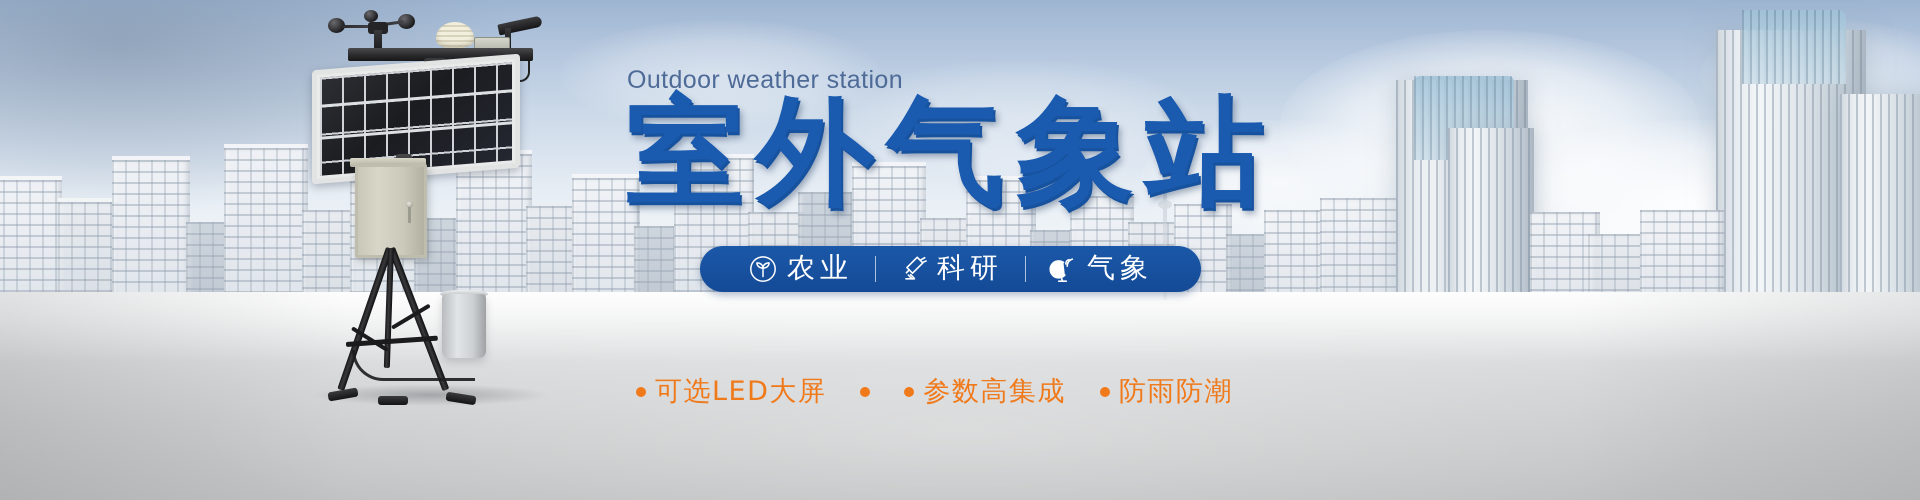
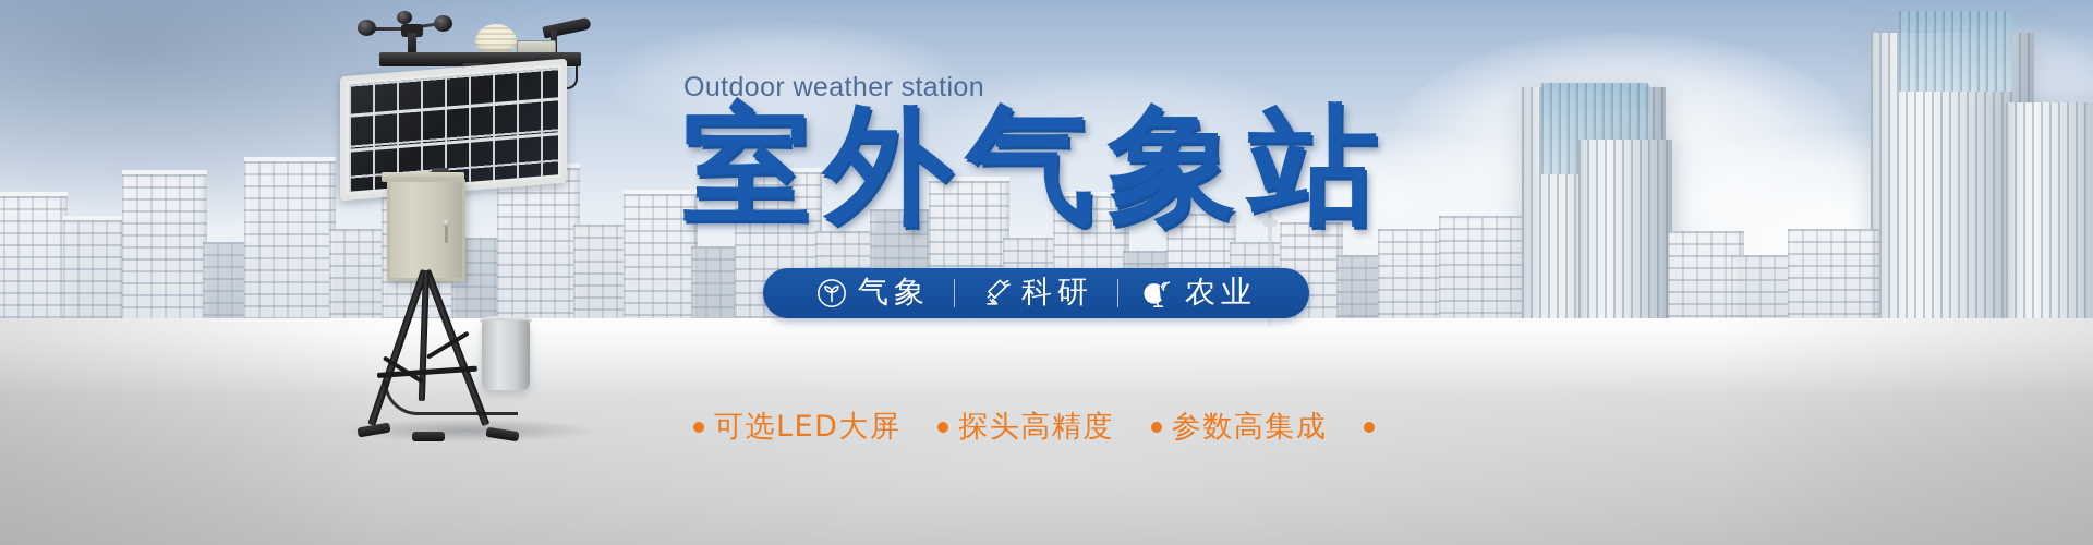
  Outdoor weather station
  室外气象站
- 农业
+ 气象
  科研
- 气象
+ 农业
  可选LED大屏
+ 探头高精度
  参数高集成
- 防雨防潮
